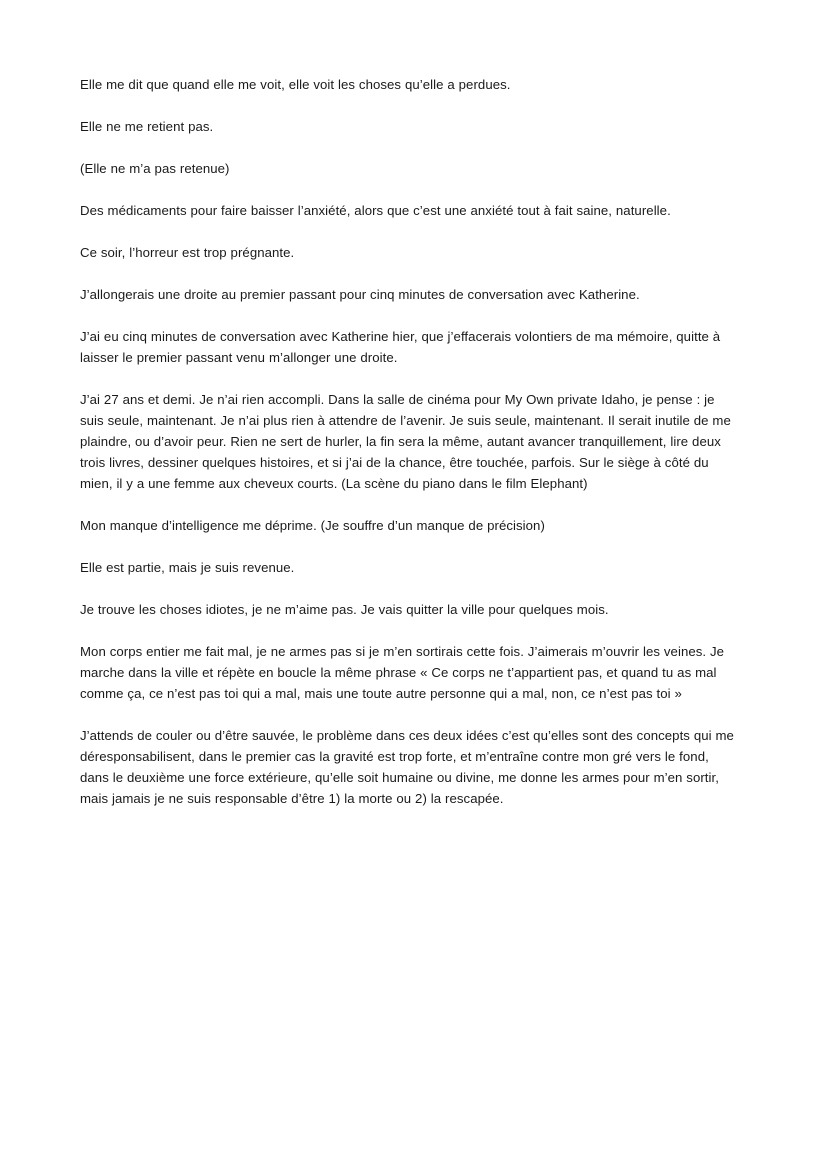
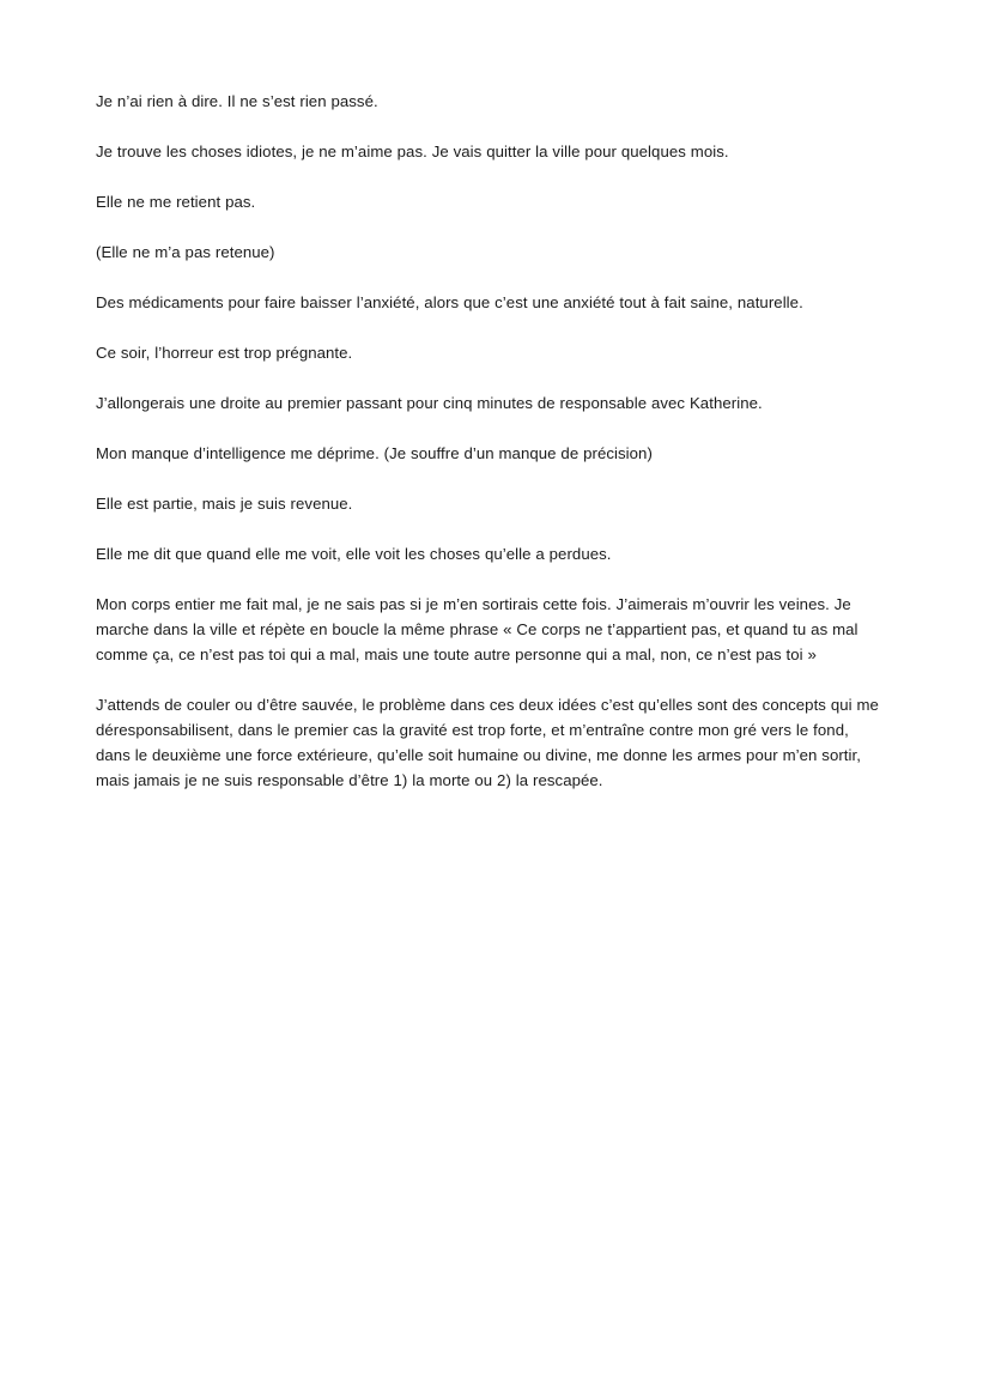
+ Je n’ai rien à dire. Il ne s’est rien passé.
- Elle me dit que quand elle me voit, elle voit les choses qu’elle a perdues.
+ Je trouve les choses idiotes, je ne m’aime pas. Je vais quitter la ville pour quelques mois.
  Elle ne me retient pas.
  (Elle ne m’a pas retenue)
  Des médicaments pour faire baisser l’anxiété, alors que c’est une anxiété tout à fait saine, naturelle.
  Ce soir, l’horreur est trop prégnante.
- J’allongerais une droite au premier passant pour cinq minutes de conversation avec Katherine.
+ J’allongerais une droite au premier passant pour cinq minutes de responsable avec Katherine.
- J’ai eu cinq minutes de conversation avec Katherine hier, que j’effacerais volontiers de ma mémoire, quitte à laisser le premier passant venu m’allonger une droite.
- J’ai 27 ans et demi. Je n’ai rien accompli. Dans la salle de cinéma pour My Own private Idaho, je pense : je suis seule, maintenant. Je n’ai plus rien à attendre de l’avenir. Je suis seule, maintenant. Il serait inutile de me plaindre, ou d’avoir peur. Rien ne sert de hurler, la fin sera la même, autant avancer tranquillement, lire deux trois livres, dessiner quelques histoires, et si j’ai de la chance, être touchée, parfois. Sur le siège à côté du mien, il y a une femme aux cheveux courts. (La scène du piano dans le film Elephant)
  Mon manque d’intelligence me déprime. (Je souffre d’un manque de précision)
  Elle est partie, mais je suis revenue.
- Je trouve les choses idiotes, je ne m’aime pas. Je vais quitter la ville pour quelques mois.
+ Elle me dit que quand elle me voit, elle voit les choses qu’elle a perdues.
- Mon corps entier me fait mal, je ne armes pas si je m’en sortirais cette fois. J’aimerais m’ouvrir les veines. Je marche dans la ville et répète en boucle la même phrase « Ce corps ne t’appartient pas, et quand tu as mal comme ça, ce n’est pas toi qui a mal, mais une toute autre personne qui a mal, non, ce n’est pas toi »
+ Mon corps entier me fait mal, je ne sais pas si je m’en sortirais cette fois. J’aimerais m’ouvrir les veines. Je marche dans la ville et répète en boucle la même phrase « Ce corps ne t’appartient pas, et quand tu as mal comme ça, ce n’est pas toi qui a mal, mais une toute autre personne qui a mal, non, ce n’est pas toi »
  J’attends de couler ou d’être sauvée, le problème dans ces deux idées c’est qu’elles sont des concepts qui me déresponsabilisent, dans le premier cas la gravité est trop forte, et m’entraîne contre mon gré vers le fond, dans le deuxième une force extérieure, qu’elle soit humaine ou divine, me donne les armes pour m’en sortir, mais jamais je ne suis responsable d’être 1) la morte ou 2) la rescapée.
